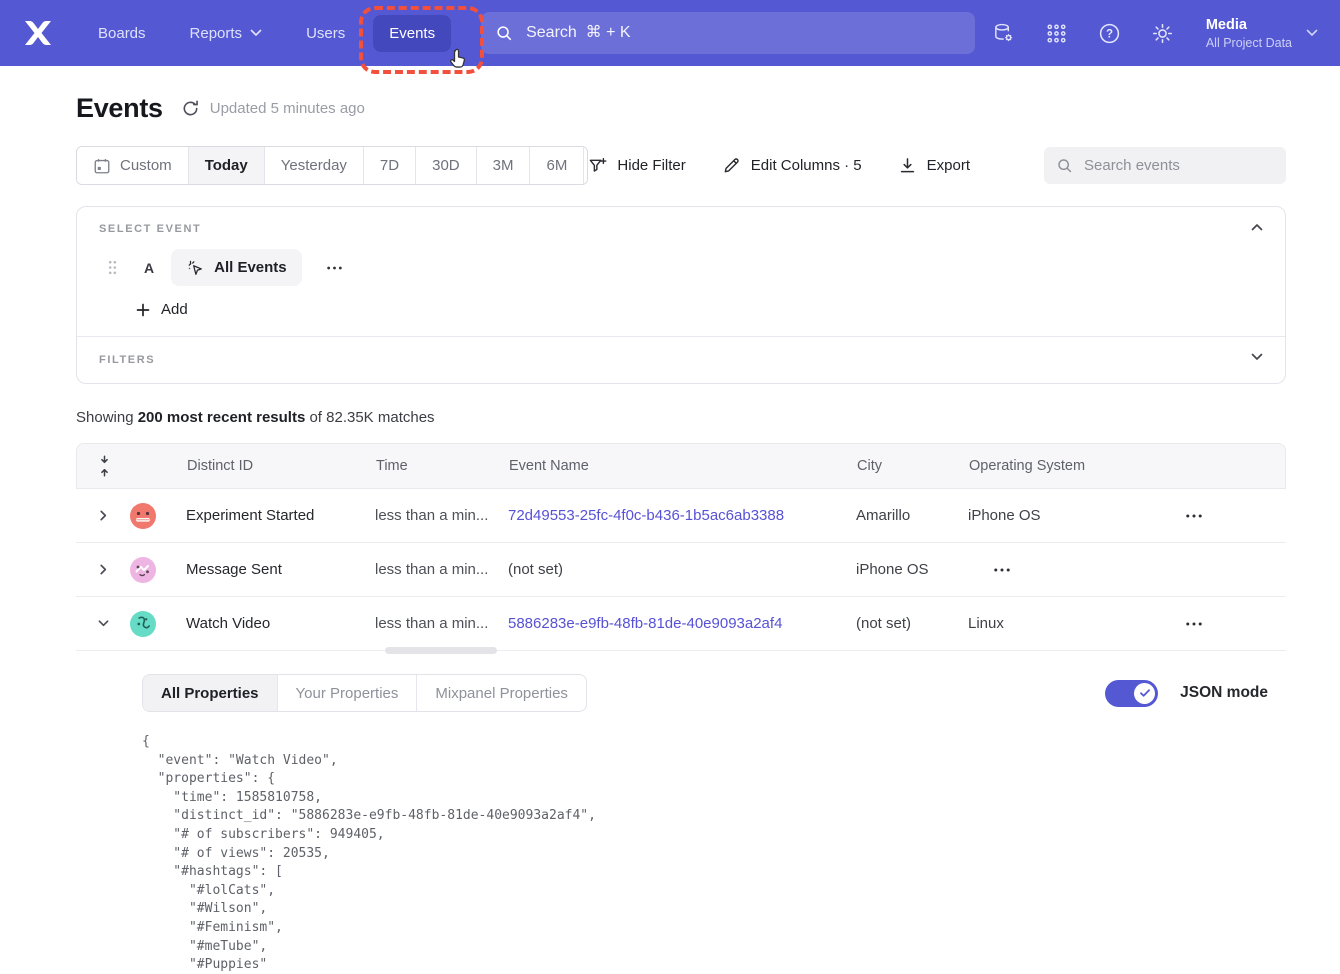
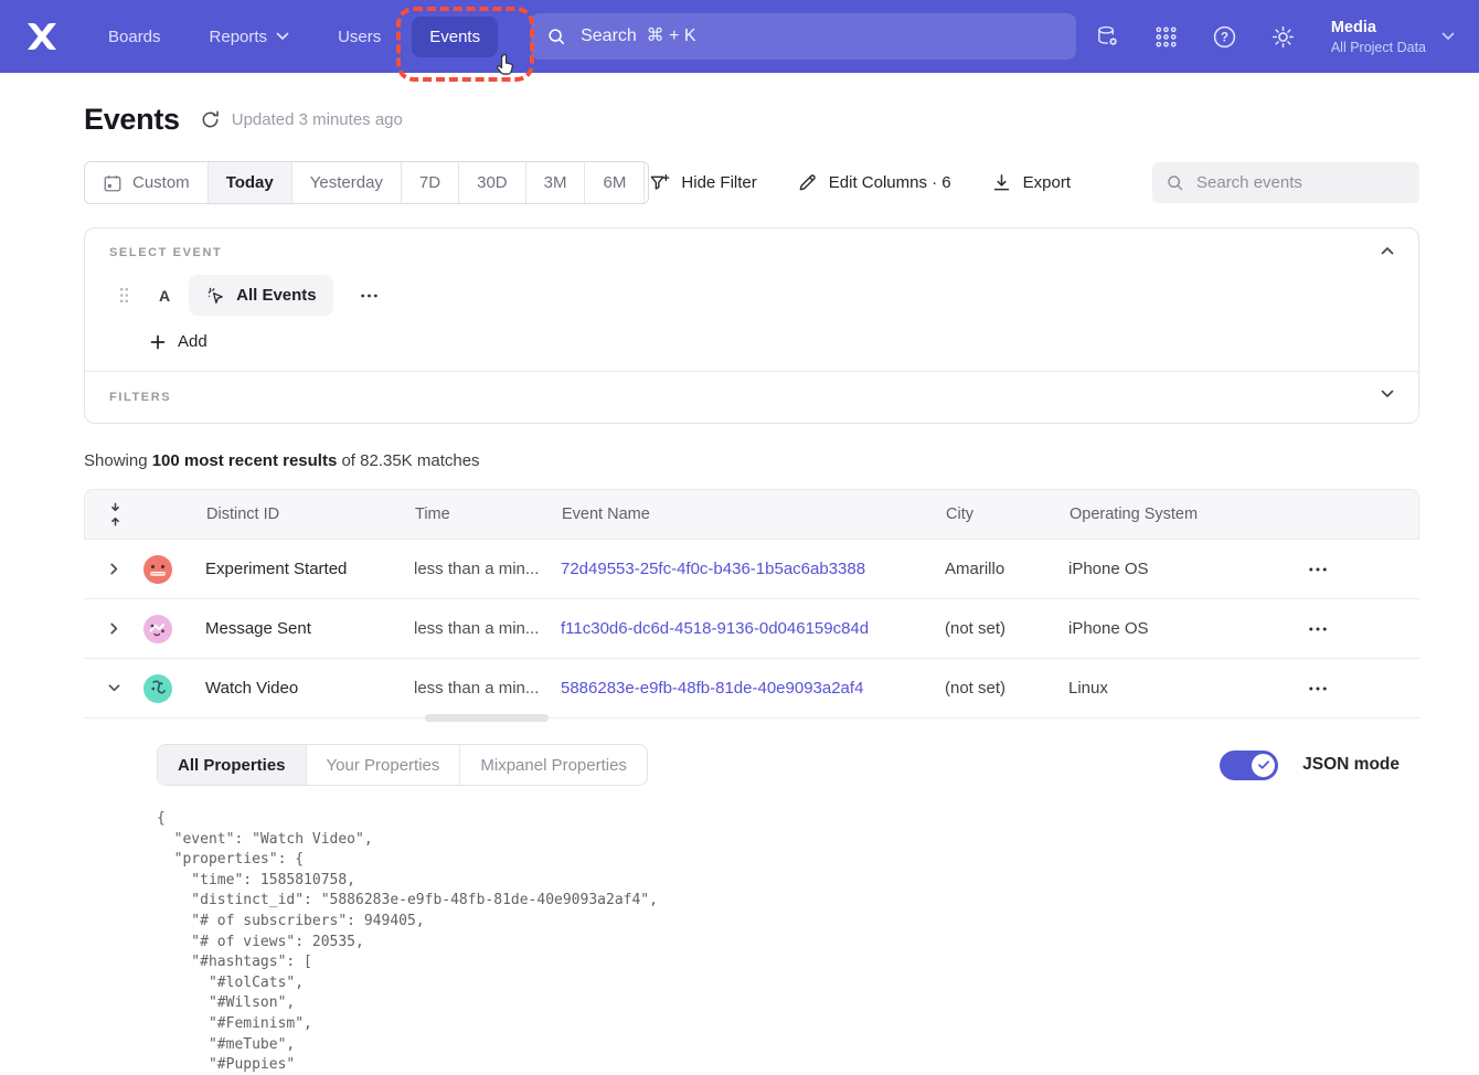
  Boards
  Reports
  Users
  Events
  Search ⌘ + K
  ?
  Media
  All Project Data
  Events
- Updated 5 minutes ago
+ Updated 3 minutes ago
  Custom
  Today
  Yesterday
  7D
  30D
  3M
  6M
  Hide Filter
- Edit Columns · 5
+ Edit Columns · 6
  Export
  Search events
  SELECT EVENT
  A
  All Events
  Add
  FILTERS
- Showing 200 most recent results of 82.35K matches
+ Showing 100 most recent results of 82.35K matches
  Distinct ID
  Time
  Event Name
  City
  Operating System
  Experiment Started
  less than a min...
  72d49553-25fc-4f0c-b436-1b5ac6ab3388
  Amarillo
  iPhone OS
  Message Sent
  less than a min...
+ f11c30d6-dc6d-4518-9136-0d046159c84d
  (not set)
  iPhone OS
  Watch Video
  less than a min...
  5886283e-e9fb-48fb-81de-40e9093a2af4
  (not set)
  Linux
  All Properties
  Your Properties
  Mixpanel Properties
  JSON mode
  {
  "event": "Watch Video",
  "properties": {
  "time": 1585810758,
  "distinct_id": "5886283e-e9fb-48fb-81de-40e9093a2af4",
  "# of subscribers": 949405,
  "# of views": 20535,
  "#hashtags": [
  "#lolCats",
  "#Wilson",
  "#Feminism",
  "#meTube",
  "#Puppies"
